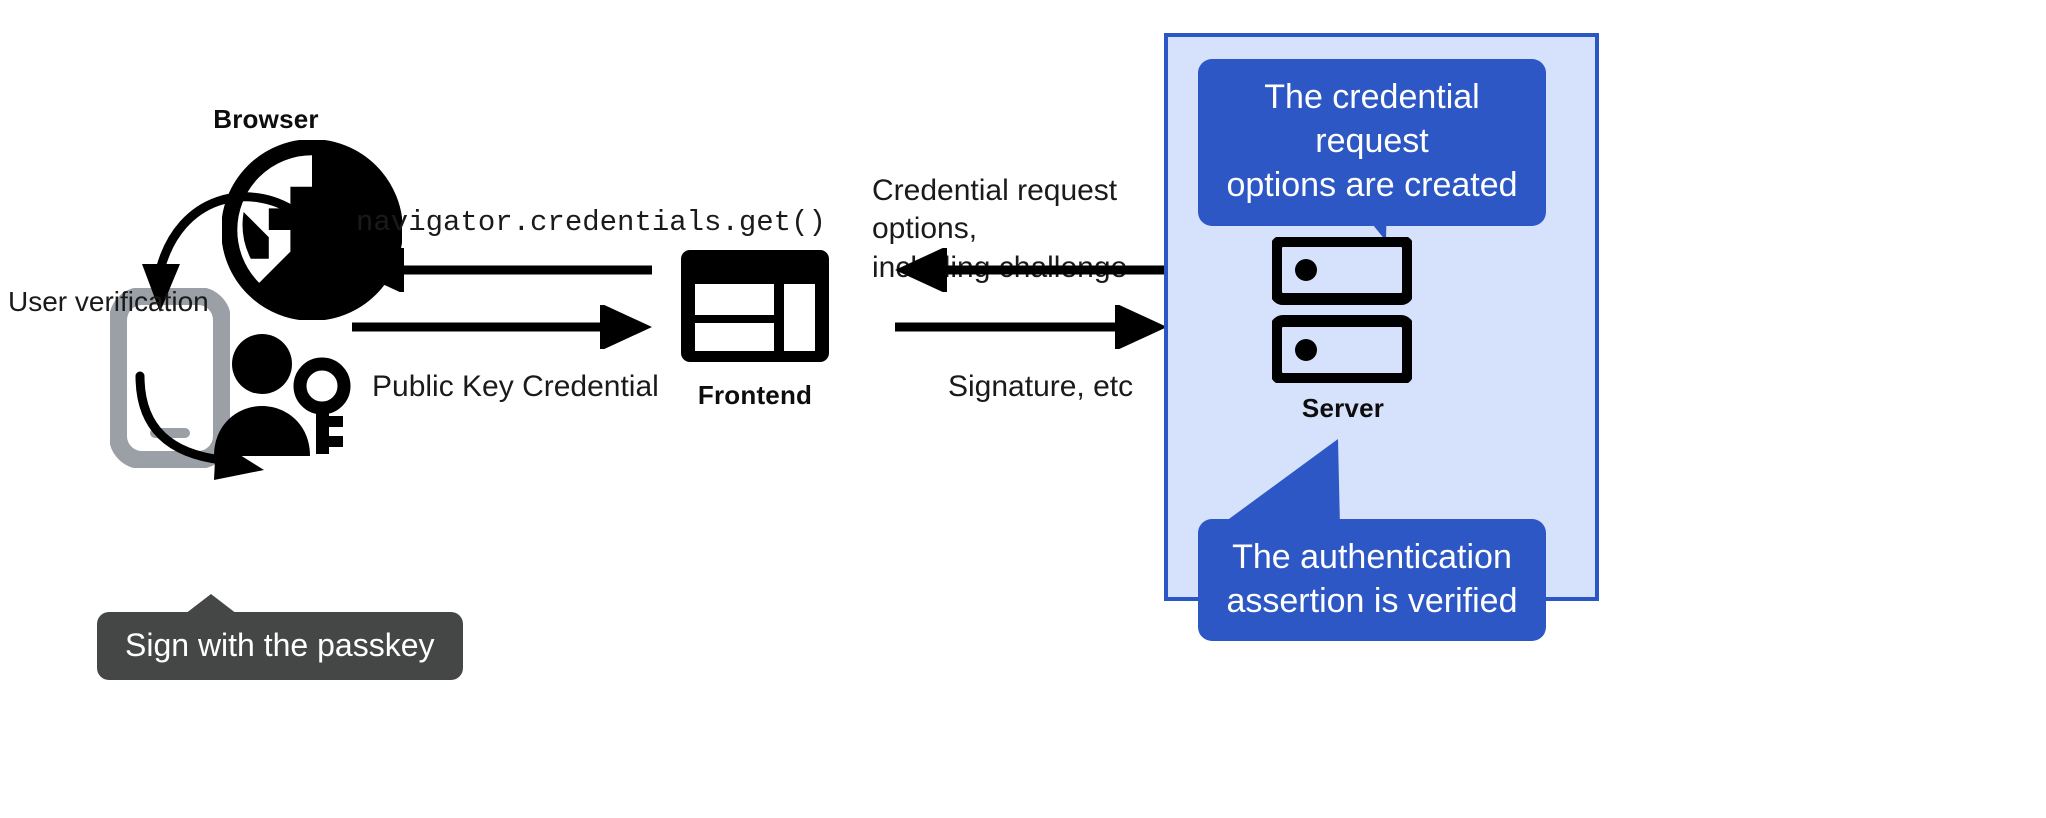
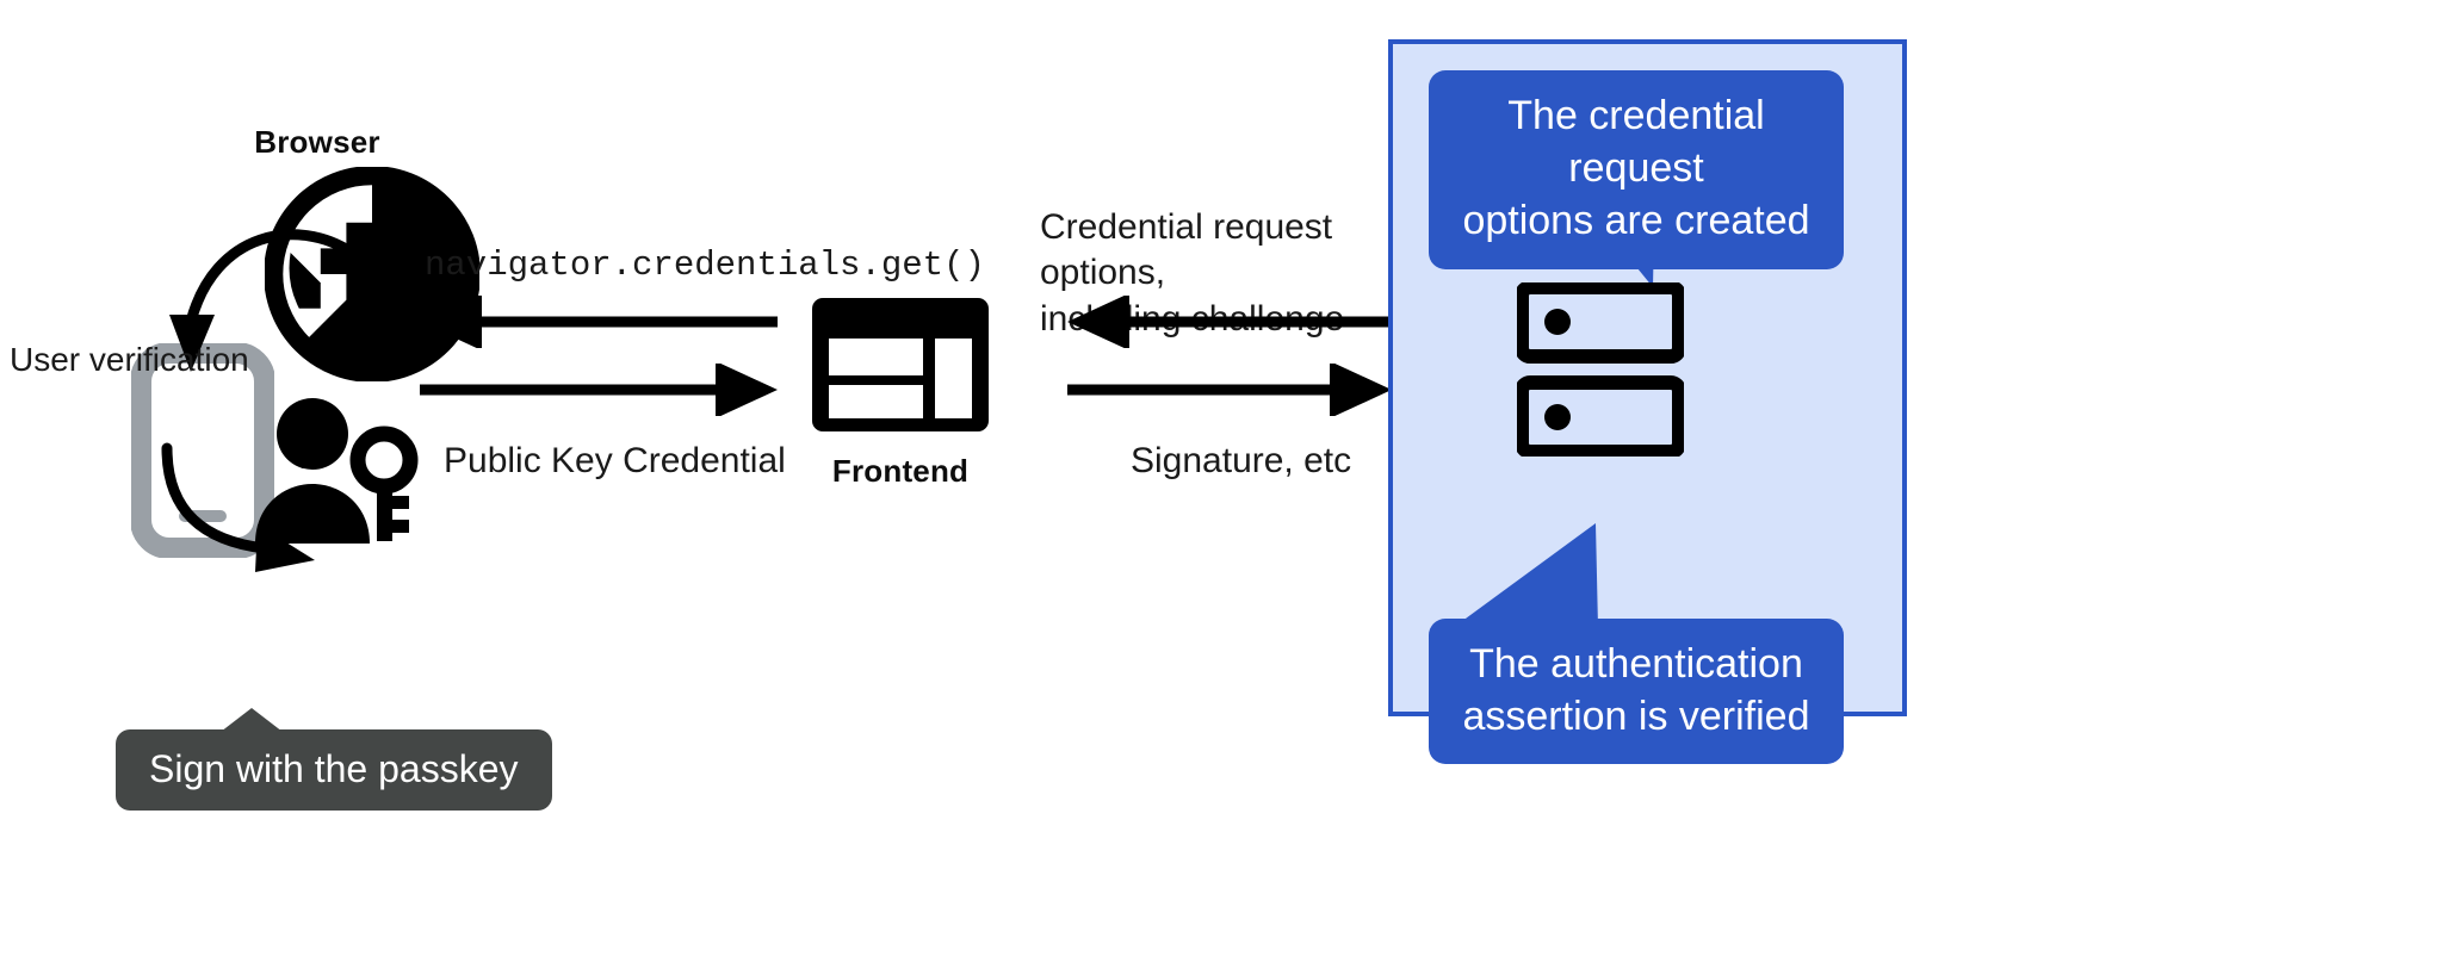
  Browser
  User verification
  Sign with the passkey
  navigator.credentials.get()
  Public Key Credential
  Frontend
  Credential request options,
  Signature, etc
  The credential request
  options are created
- Server
  The authentication
  assertion is verified
